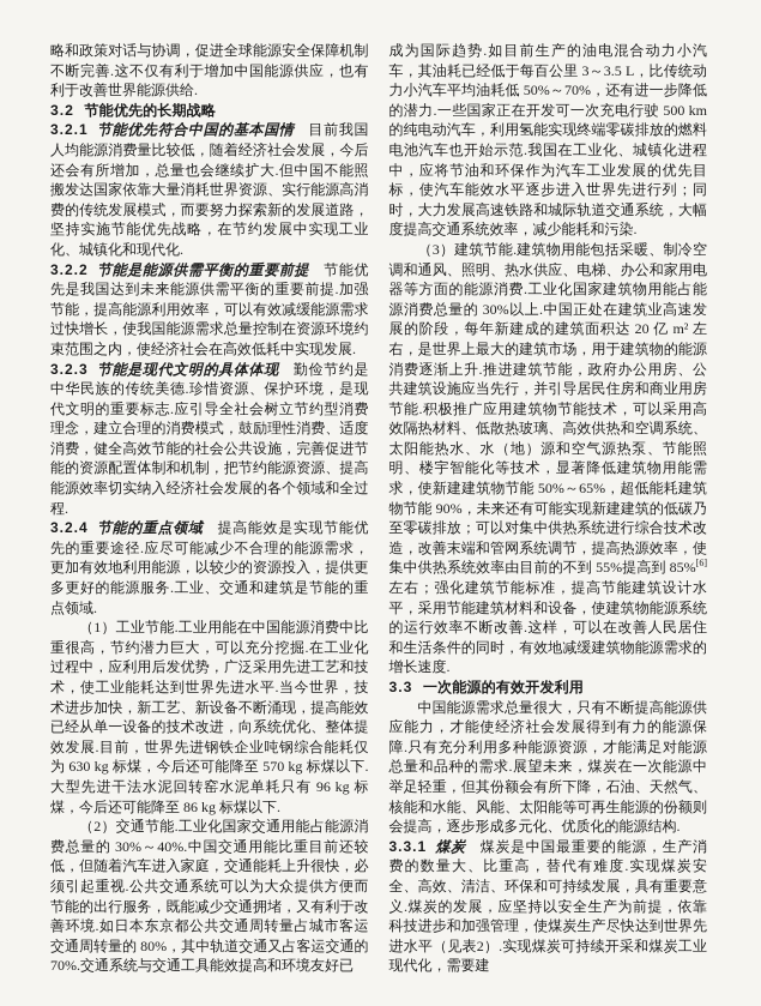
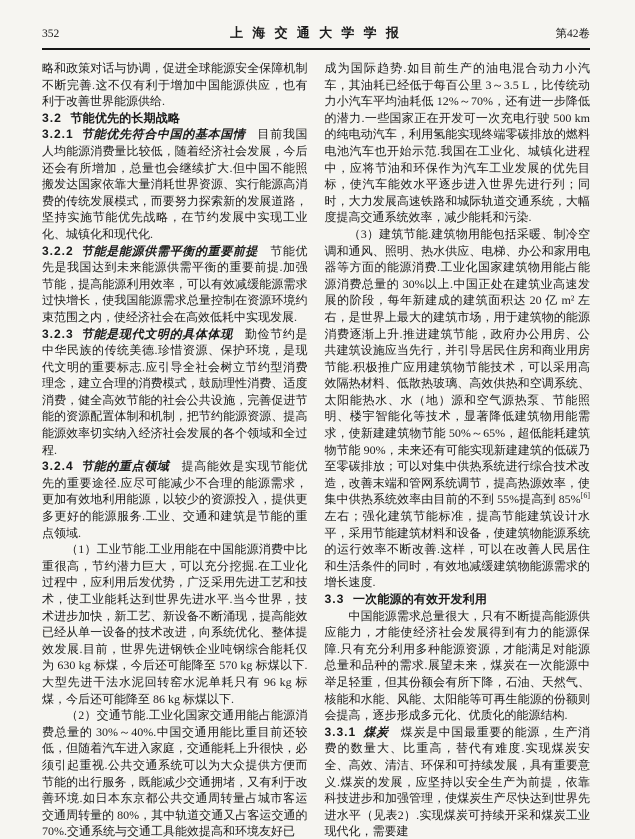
+ 352
+ 上 海 交 通 大 学 学 报
+ 第42卷
  略和政策对话与协调，促进全球能源安全保障机制不断完善.这不仅有利于增加中国能源供应，也有利于改善世界能源供给.
  3.2 节能优先的长期战略
  3.2.1 节能优先符合中国的基本国情 目前我国人均能源消费量比较低，随着经济社会发展，今后还会有所增加，总量也会继续扩大.但中国不能照搬发达国家依靠大量消耗世界资源、实行能源高消费的传统发展模式，而要努力探索新的发展道路，坚持实施节能优先战略，在节约发展中实现工业化、城镇化和现代化.
  3.2.2 节能是能源供需平衡的重要前提 节能优先是我国达到未来能源供需平衡的重要前提.加强节能，提高能源利用效率，可以有效减缓能源需求过快增长，使我国能源需求总量控制在资源环境约束范围之内，使经济社会在高效低耗中实现发展.
  3.2.3 节能是现代文明的具体体现 勤俭节约是中华民族的传统美德.珍惜资源、保护环境，是现代文明的重要标志.应引导全社会树立节约型消费理念，建立合理的消费模式，鼓励理性消费、适度消费，健全高效节能的社会公共设施，完善促进节能的资源配置体制和机制，把节约能源资源、提高能源效率切实纳入经济社会发展的各个领域和全过程.
  3.2.4 节能的重点领域 提高能效是实现节能优先的重要途径.应尽可能减少不合理的能源需求，更加有效地利用能源，以较少的资源投入，提供更多更好的能源服务.工业、交通和建筑是节能的重点领域.
  （1）工业节能.工业用能在中国能源消费中比重很高，节约潜力巨大，可以充分挖掘.在工业化过程中，应利用后发优势，广泛采用先进工艺和技术，使工业能耗达到世界先进水平.当今世界，技术进步加快，新工艺、新设备不断涌现，提高能效已经从单一设备的技术改进，向系统优化、整体提效发展.目前，世界先进钢铁企业吨钢综合能耗仅为 630 kg 标煤，今后还可能降至 570 kg 标煤以下.大型先进干法水泥回转窑水泥单耗只有 96 kg 标煤，今后还可能降至 86 kg 标煤以下.
  （2）交通节能.工业化国家交通用能占能源消费总量的 30%～40%.中国交通用能比重目前还较低，但随着汽车进入家庭，交通能耗上升很快，必须引起重视.公共交通系统可以为大众提供方便而节能的出行服务，既能减少交通拥堵，又有利于改善环境.如日本东京都公共交通周转量占城市客运交通周转量的 80%，其中轨道交通又占客运交通的 70%.交通系统与交通工具能效提高和环境友好已
- 成为国际趋势.如目前生产的油电混合动力小汽车，其油耗已经低于每百公里 3～3.5 L，比传统动力小汽车平均油耗低 50%～70%，还有进一步降低的潜力.一些国家正在开发可一次充电行驶 500 km 的纯电动汽车，利用氢能实现终端零碳排放的燃料电池汽车也开始示范.我国在工业化、城镇化进程中，应将节油和环保作为汽车工业发展的优先目标，使汽车能效水平逐步进入世界先进行列；同时，大力发展高速铁路和城际轨道交通系统，大幅度提高交通系统效率，减少能耗和污染.
+ 成为国际趋势.如目前生产的油电混合动力小汽车，其油耗已经低于每百公里 3～3.5 L，比传统动力小汽车平均油耗低 12%～70%，还有进一步降低的潜力.一些国家正在开发可一次充电行驶 500 km 的纯电动汽车，利用氢能实现终端零碳排放的燃料电池汽车也开始示范.我国在工业化、城镇化进程中，应将节油和环保作为汽车工业发展的优先目标，使汽车能效水平逐步进入世界先进行列；同时，大力发展高速铁路和城际轨道交通系统，大幅度提高交通系统效率，减少能耗和污染.
  （3）建筑节能.建筑物用能包括采暖、制冷空调和通风、照明、热水供应、电梯、办公和家用电器等方面的能源消费.工业化国家建筑物用能占能源消费总量的 30%以上.中国正处在建筑业高速发展的阶段，每年新建成的建筑面积达 20 亿 m² 左右，是世界上最大的建筑市场，用于建筑物的能源消费逐渐上升.推进建筑节能，政府办公用房、公共建筑设施应当先行，并引导居民住房和商业用房节能.积极推广应用建筑物节能技术，可以采用高效隔热材料、低散热玻璃、高效供热和空调系统、太阳能热水、水（地）源和空气源热泵、节能照明、楼宇智能化等技术，显著降低建筑物用能需求，使新建建筑物节能 50%～65%，超低能耗建筑物节能 90%，未来还有可能实现新建建筑的低碳乃至零碳排放；可以对集中供热系统进行综合技术改造，改善末端和管网系统调节，提高热源效率，使集中供热系统效率由目前的不到 55%提高到 85%[6]左右；强化建筑节能标准，提高节能建筑设计水平，采用节能建筑材料和设备，使建筑物能源系统的运行效率不断改善.这样，可以在改善人民居住和生活条件的同时，有效地减缓建筑物能源需求的增长速度.
  3.3 一次能源的有效开发利用
  中国能源需求总量很大，只有不断提高能源供应能力，才能使经济社会发展得到有力的能源保障.只有充分利用多种能源资源，才能满足对能源总量和品种的需求.展望未来，煤炭在一次能源中举足轻重，但其份额会有所下降，石油、天然气、核能和水能、风能、太阳能等可再生能源的份额则会提高，逐步形成多元化、优质化的能源结构.
  3.3.1 煤炭 煤炭是中国最重要的能源，生产消费的数量大、比重高，替代有难度.实现煤炭安全、高效、清洁、环保和可持续发展，具有重要意义.煤炭的发展，应坚持以安全生产为前提，依靠科技进步和加强管理，使煤炭生产尽快达到世界先进水平（见表2）.实现煤炭可持续开采和煤炭工业现代化，需要建
